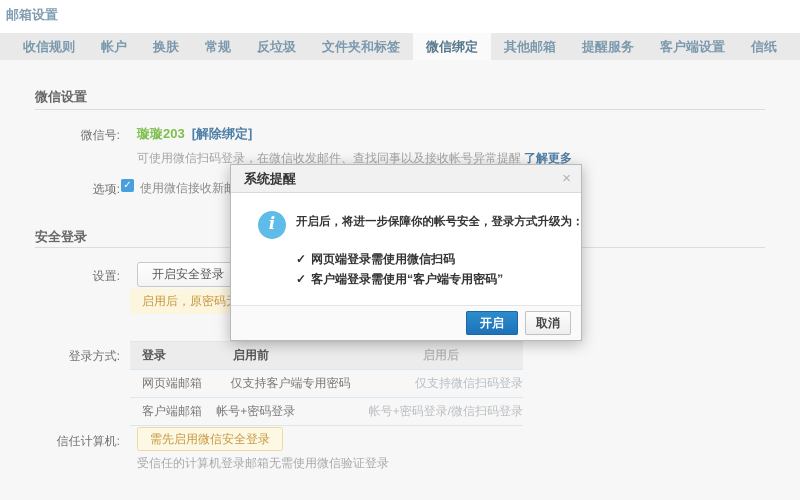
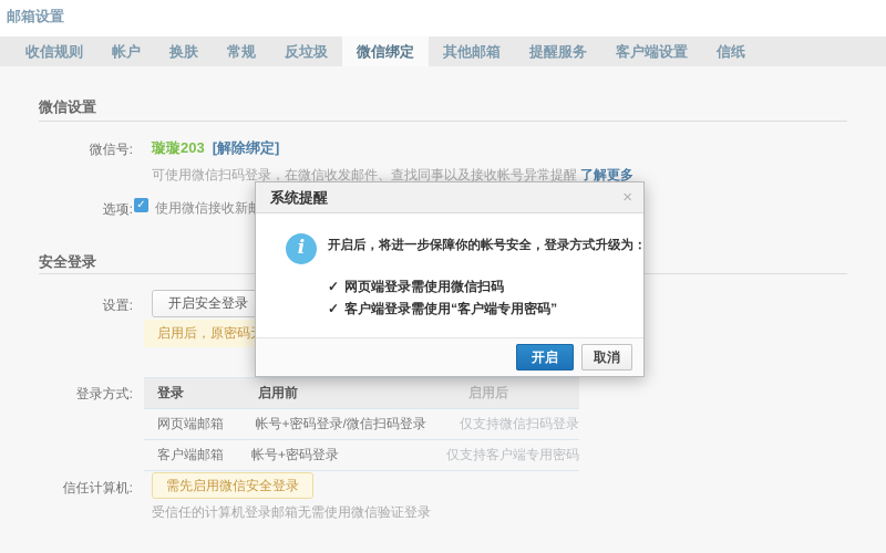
  邮箱设置
  收信规则
  帐户
  换肤
  常规
  反垃圾
- 文件夹和标签
  微信绑定
  其他邮箱
  提醒服务
  客户端设置
  信纸
  微信设置
  微信号:
  璇璇203 [解除绑定]
  可使用微信扫码登录，在微信收发邮件、查找同事以及接收帐号异常提醒 了解更多
  选项:
  ✓
  使用微信接收新
  安全登录
  设置:
  开启安全登录
  启用后，原密码
  登录方式:
  登录
  启用前
  启用后
  网页端邮箱
- 仅支持客户端专用密码
+ 帐号+密码登录/微信扫码登录
  仅支持微信扫码登录
  客户端邮箱
  帐号+密码登录
- 帐号+密码登录/微信扫码登录
+ 仅支持客户端专用密码
  信任计算机:
  需先启用微信安全登录
  受信任的计算机登录邮箱无需使用微信验证登录
  系统提醒
  ×
  i
  开启后，将进一步保障你的帐号安全，登录方式升级为：
  ✓ 网页端登录需使用微信扫码
  ✓ 客户端登录需使用“客户端专用密码”
  开启
  取消
